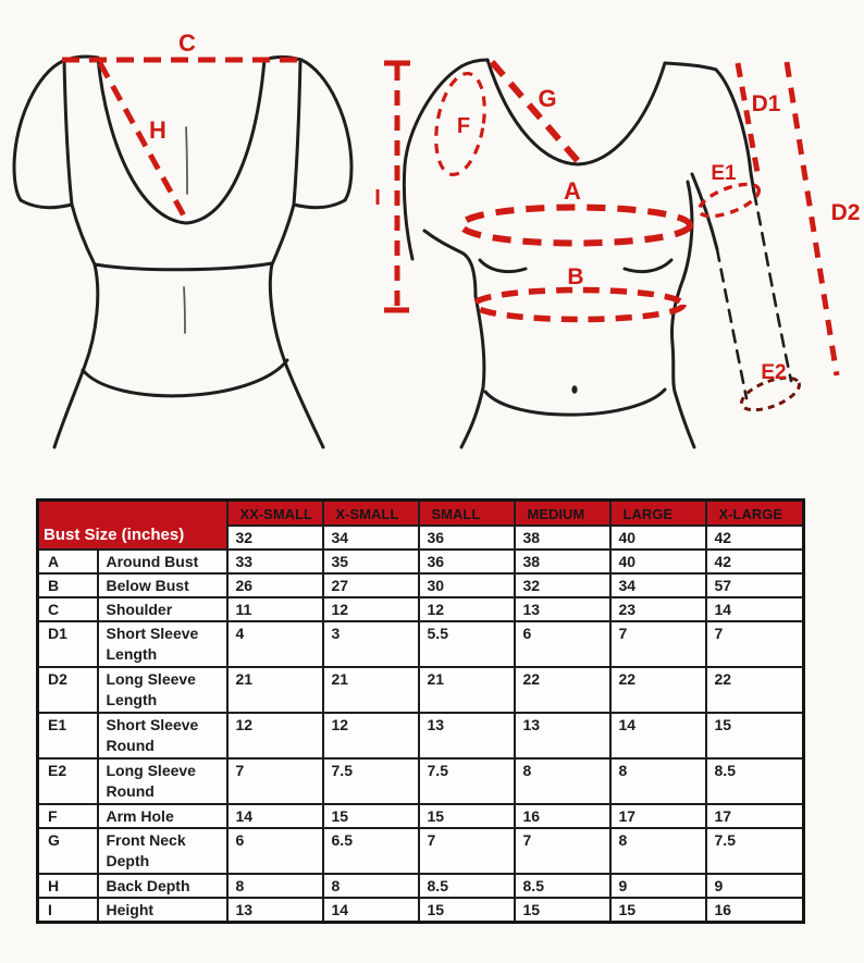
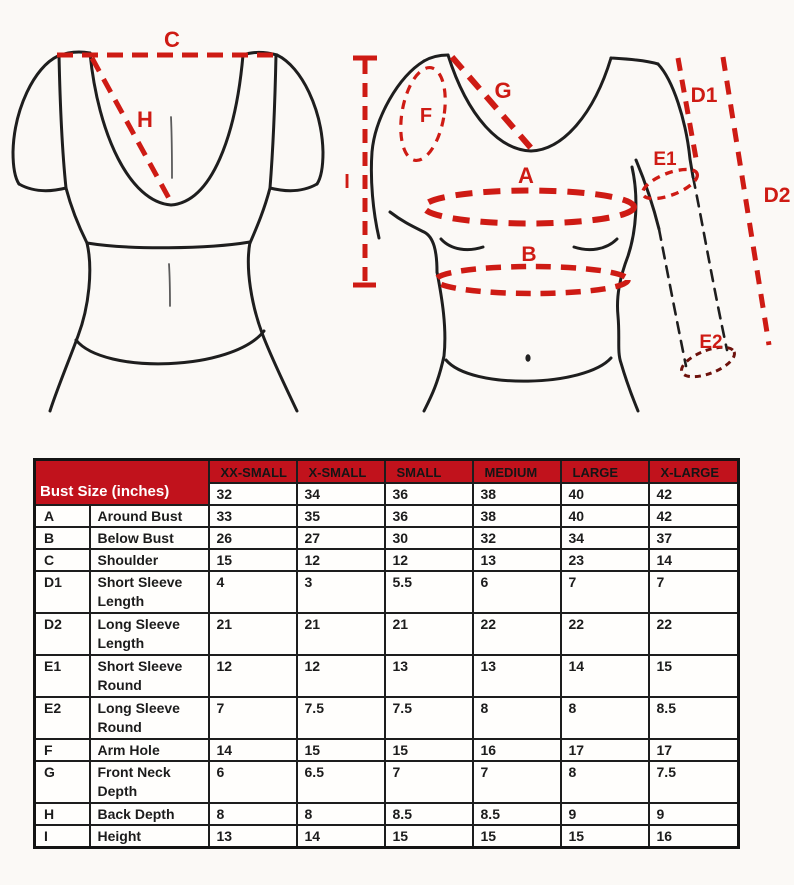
  C
  H
  I
  F
  G
  A
  B
  D1
  D2
  E1
  E2
  Bust Size (inches)	XX-SMALL	X-SMALL	SMALL	MEDIUM	LARGE	X-LARGE
  32	34	36	38	40	42
  A	Around Bust	33	35	36	38	40	42
- B	Below Bust	26	27	30	32	34	57
+ B	Below Bust	26	27	30	32	34	37
- C	Shoulder	11	12	12	13	23	14
+ C	Shoulder	15	12	12	13	23	14
  D1	Short Sleeve Length	4	3	5.5	6	7	7
  D2	Long Sleeve Length	21	21	21	22	22	22
  E1	Short Sleeve Round	12	12	13	13	14	15
  E2	Long Sleeve Round	7	7.5	7.5	8	8	8.5
  F	Arm Hole	14	15	15	16	17	17
  G	Front Neck Depth	6	6.5	7	7	8	7.5
  H	Back Depth	8	8	8.5	8.5	9	9
  I	Height	13	14	15	15	15	16
